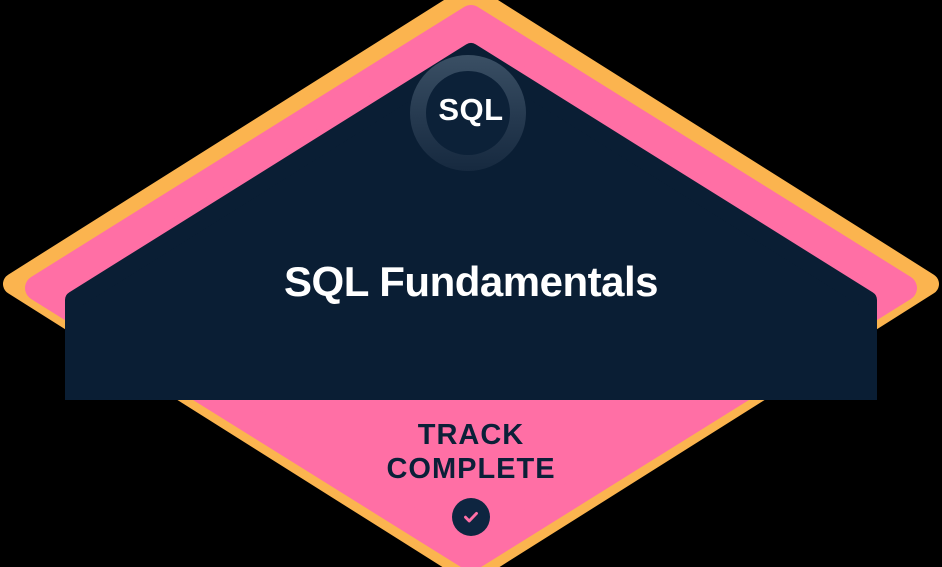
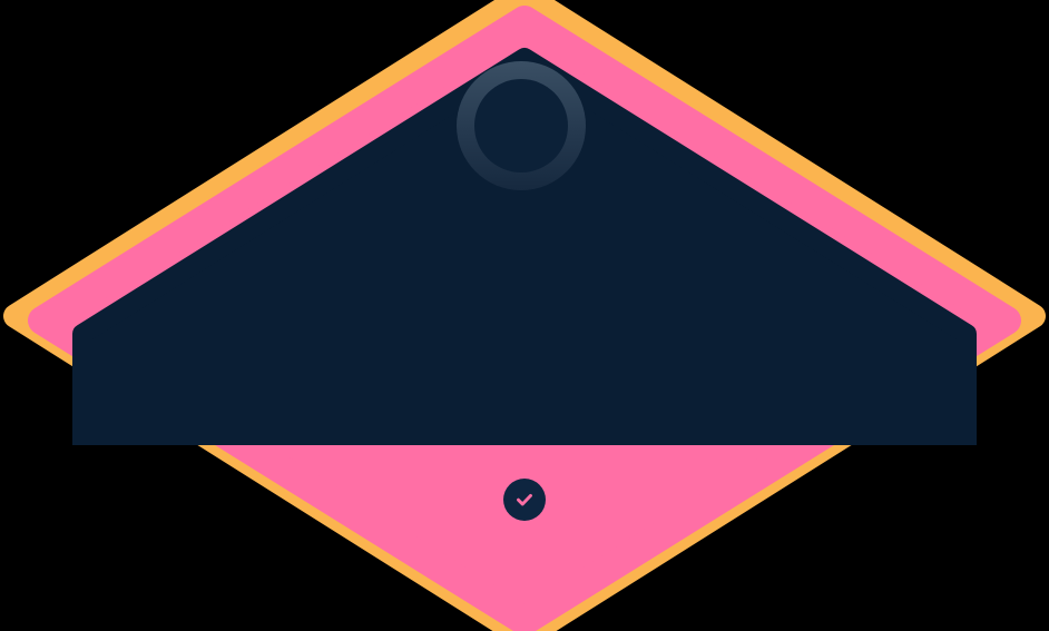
- SQL
- SQL Fundamentals
- TRACK
- COMPLETE
